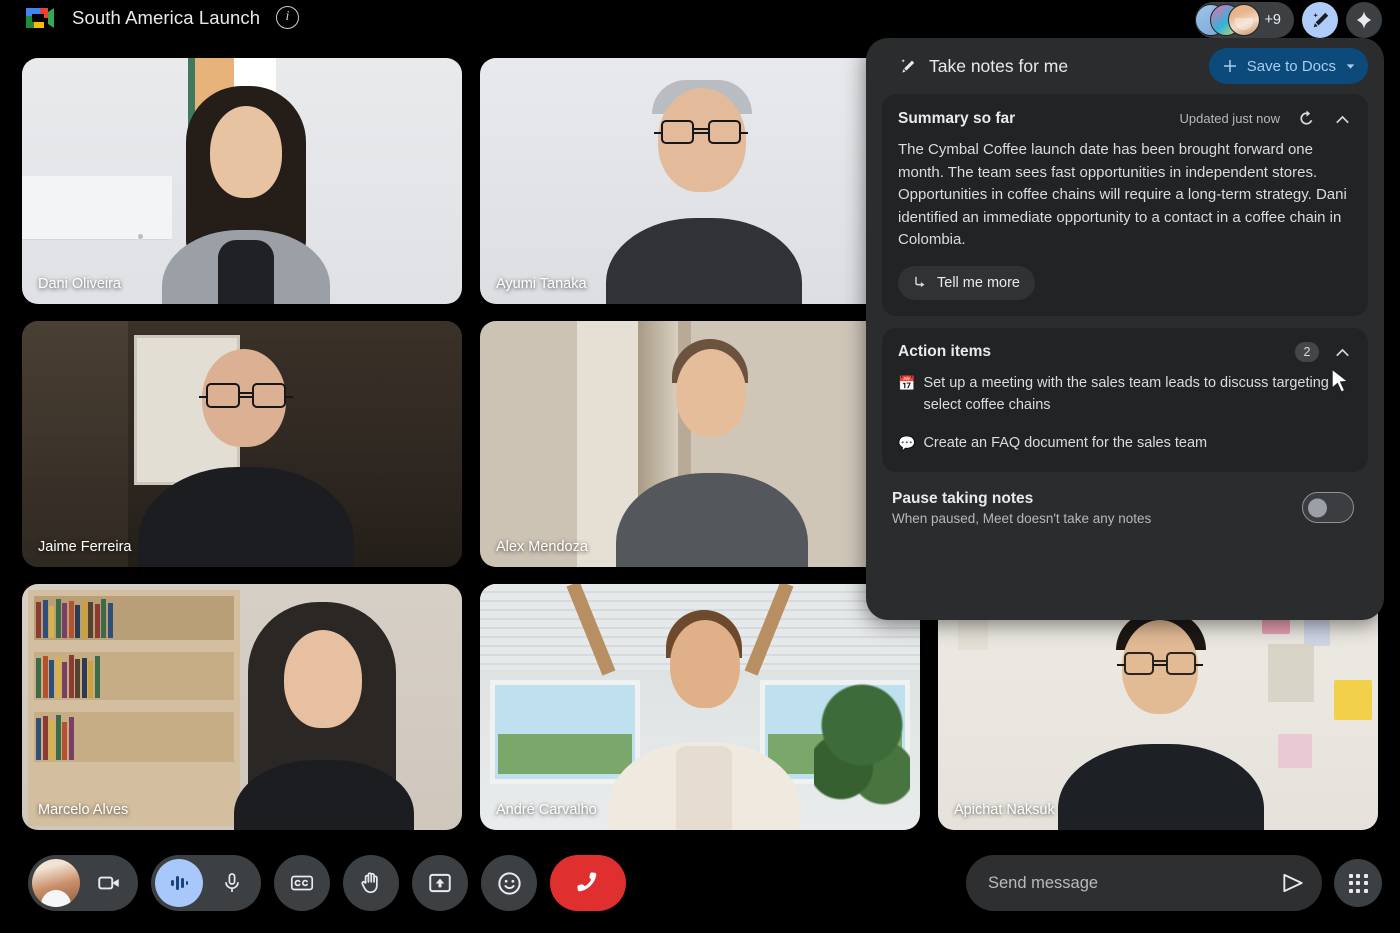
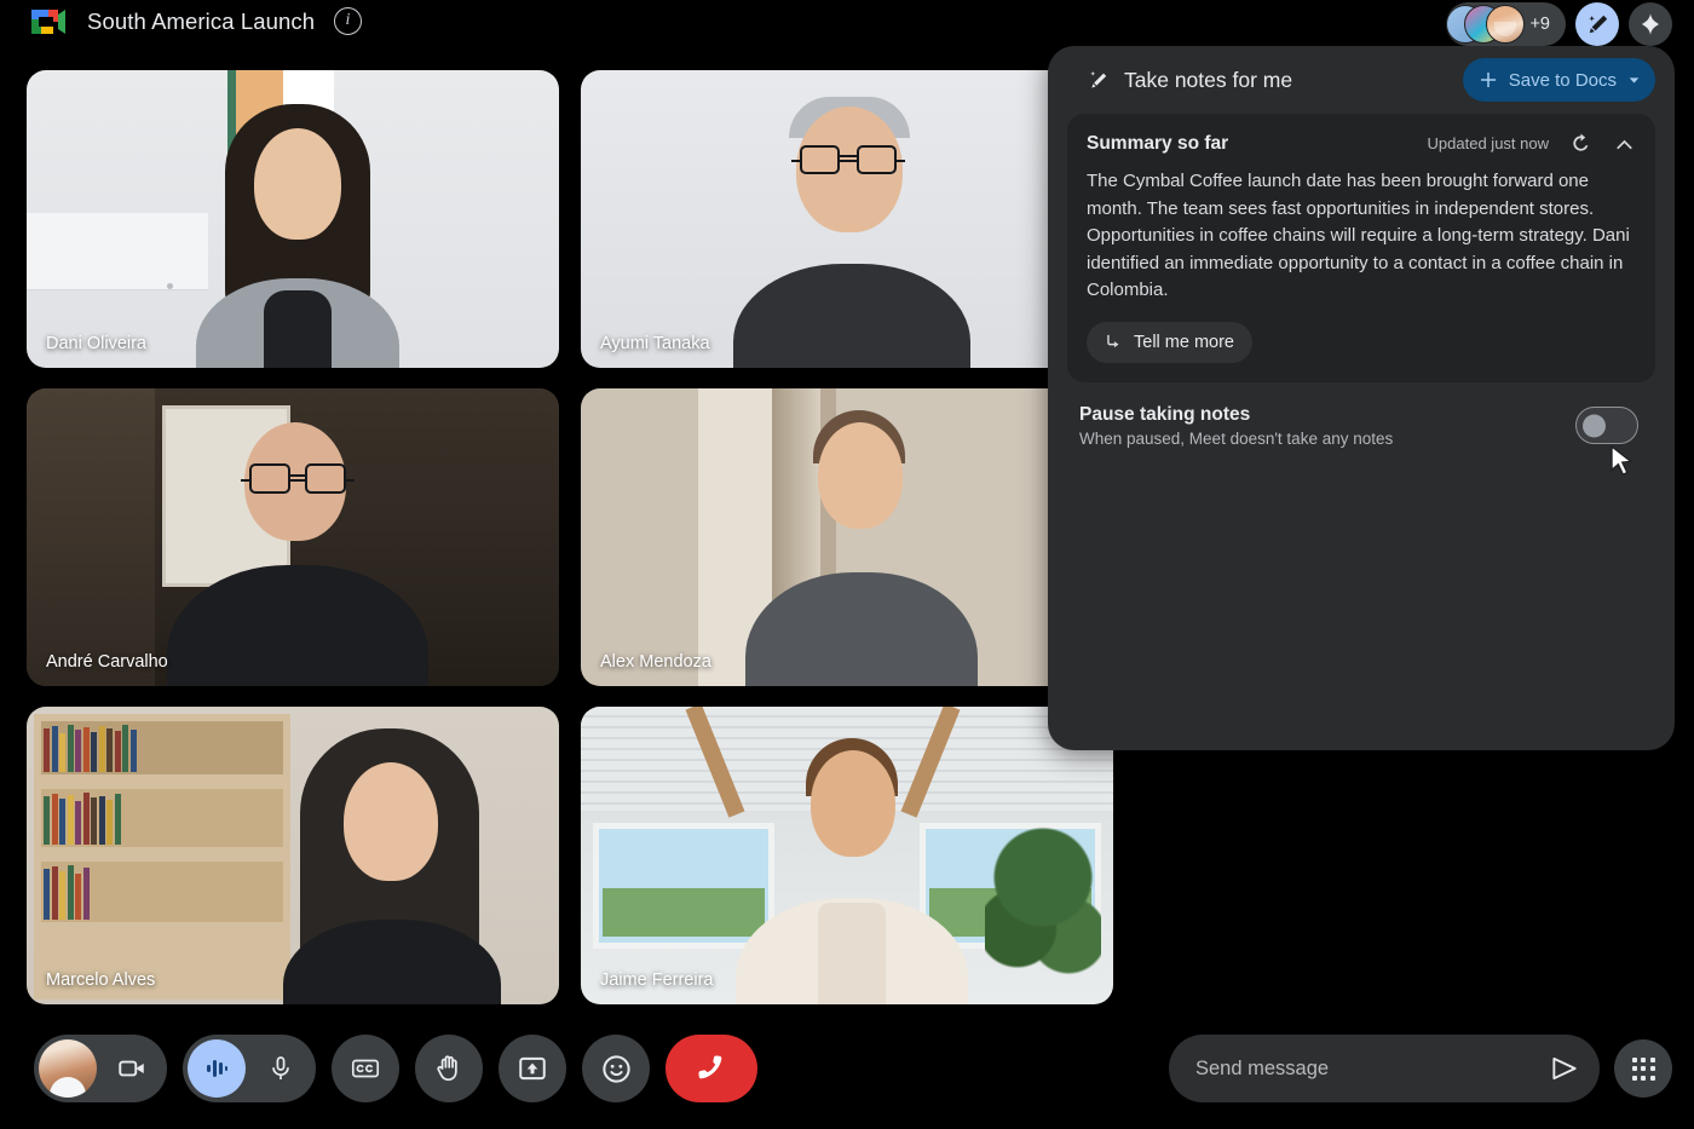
  South America Launch
  i
  +9
  Dani Oliveira
  Ayumi Tanaka
- Jaime Ferreira
+ André Carvalho
  Alex Mendoza
  Marcelo Alves
- André Carvalho
+ Jaime Ferreira
- Apichat Naksuk
  Take notes for me
  Save to Docs
  Summary so far
  Updated just now
  The Cymbal Coffee launch date has been brought forward one month. The team sees fast opportunities in independent stores. Opportunities in coffee chains will require a long-term strategy. Dani identified an immediate opportunity to a contact in a coffee chain in Colombia.
  Tell me more
- Action items
- 2
- 📅
- Set up a meeting with the sales team leads to discuss targeting select coffee chains
- 💬
- Create an FAQ document for the sales team
  Pause taking notes
  When paused, Meet doesn't take any notes
  Send message
